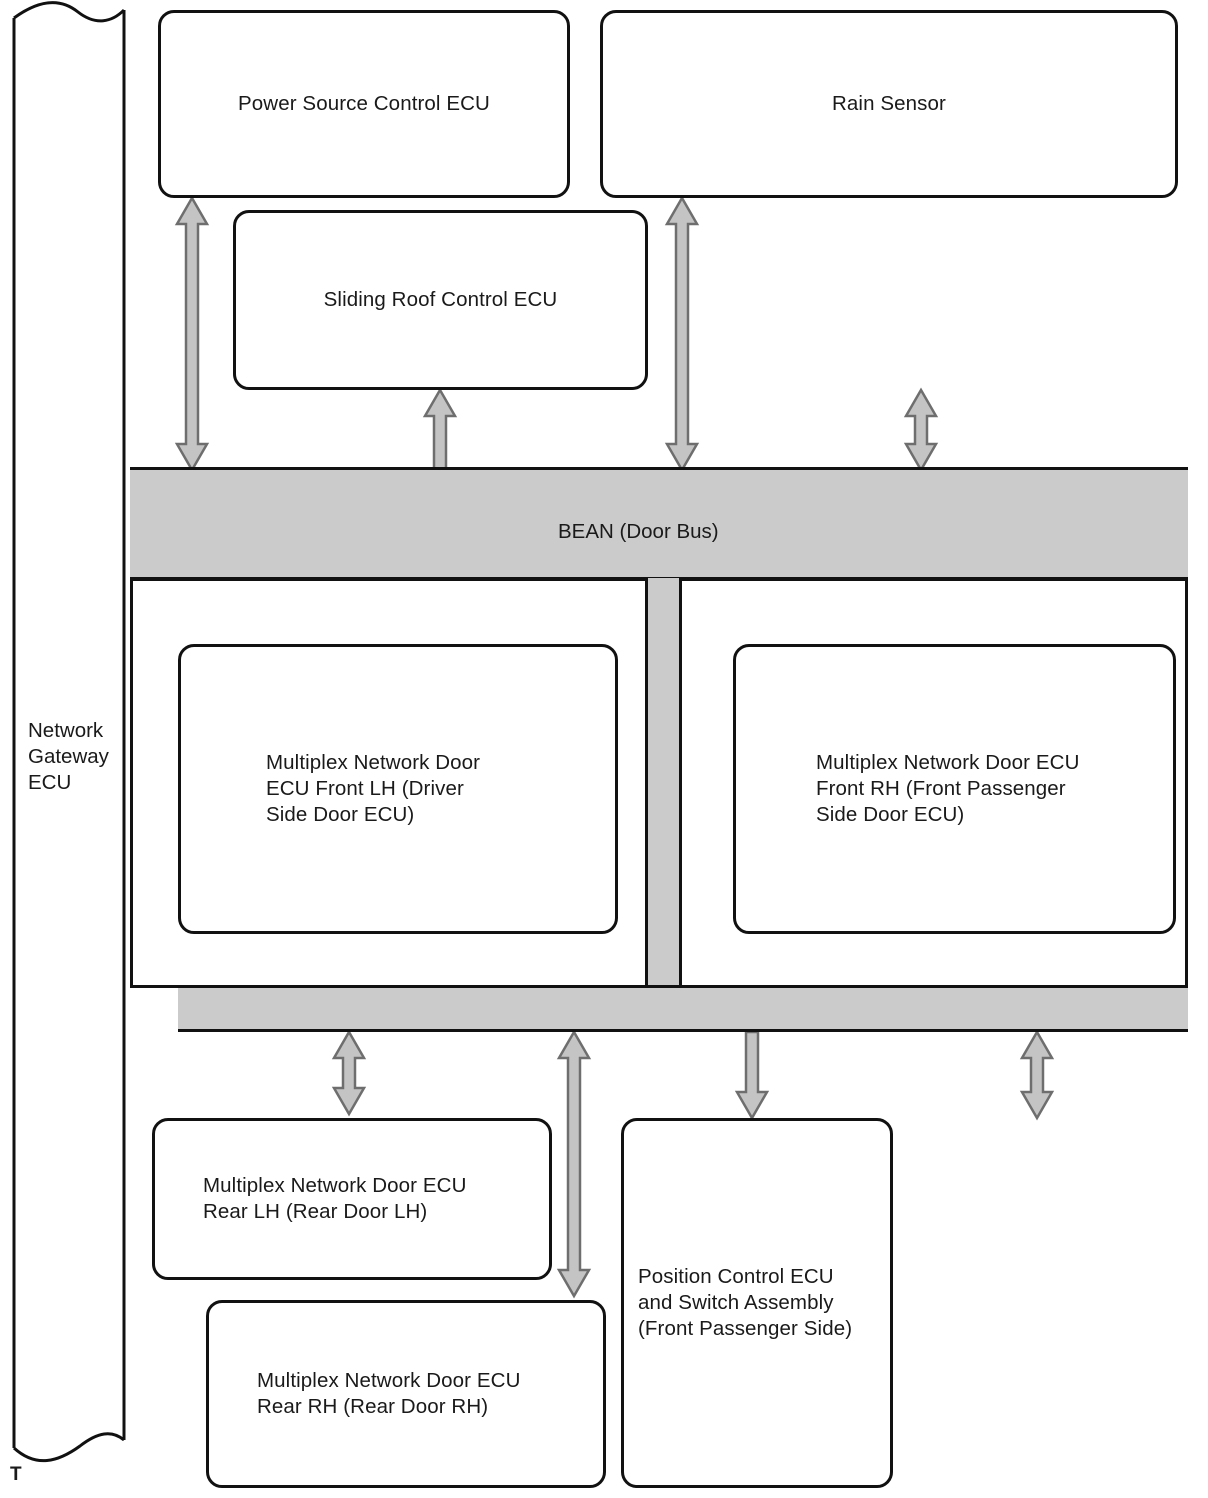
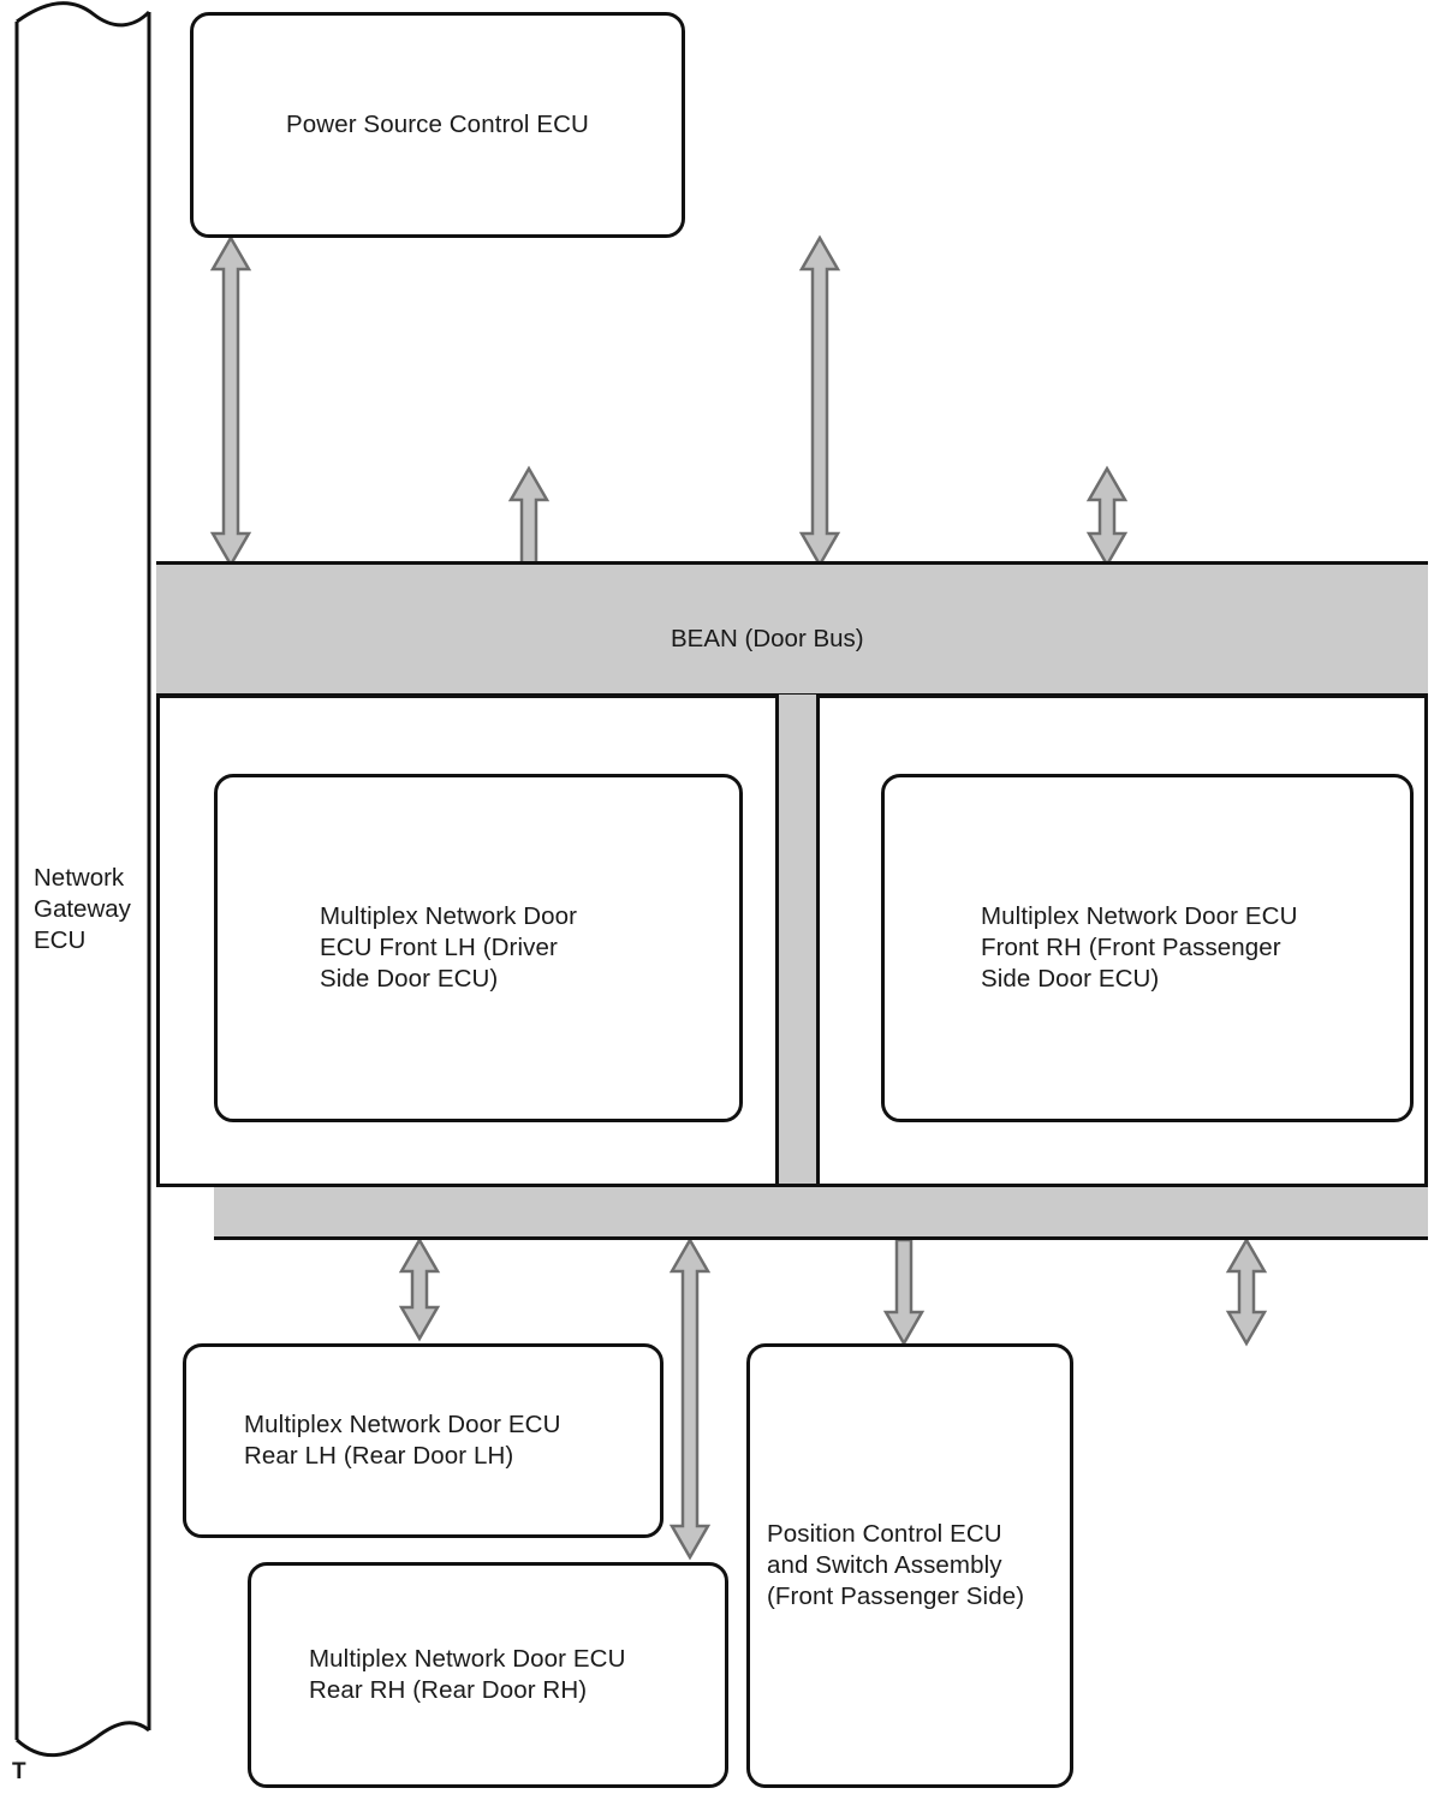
  Network
  Gateway
  ECU
  T
  BEAN (Door Bus)
  Power Source Control ECU
- Rain Sensor
- Sliding Roof Control ECU
  Multiplex Network Door
  ECU Front LH (Driver
  Side Door ECU)
  Multiplex Network Door ECU
  Front RH (Front Passenger
  Side Door ECU)
  Multiplex Network Door ECU
  Rear LH (Rear Door LH)
  Multiplex Network Door ECU
  Rear RH (Rear Door RH)
  Position Control ECU
  and Switch Assembly
  (Front Passenger Side)
